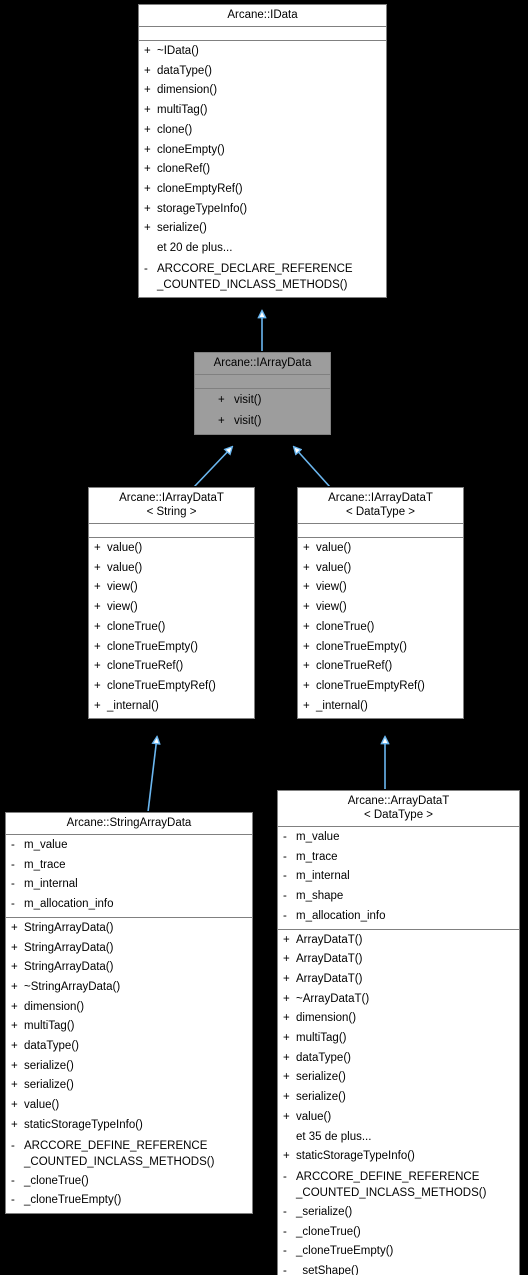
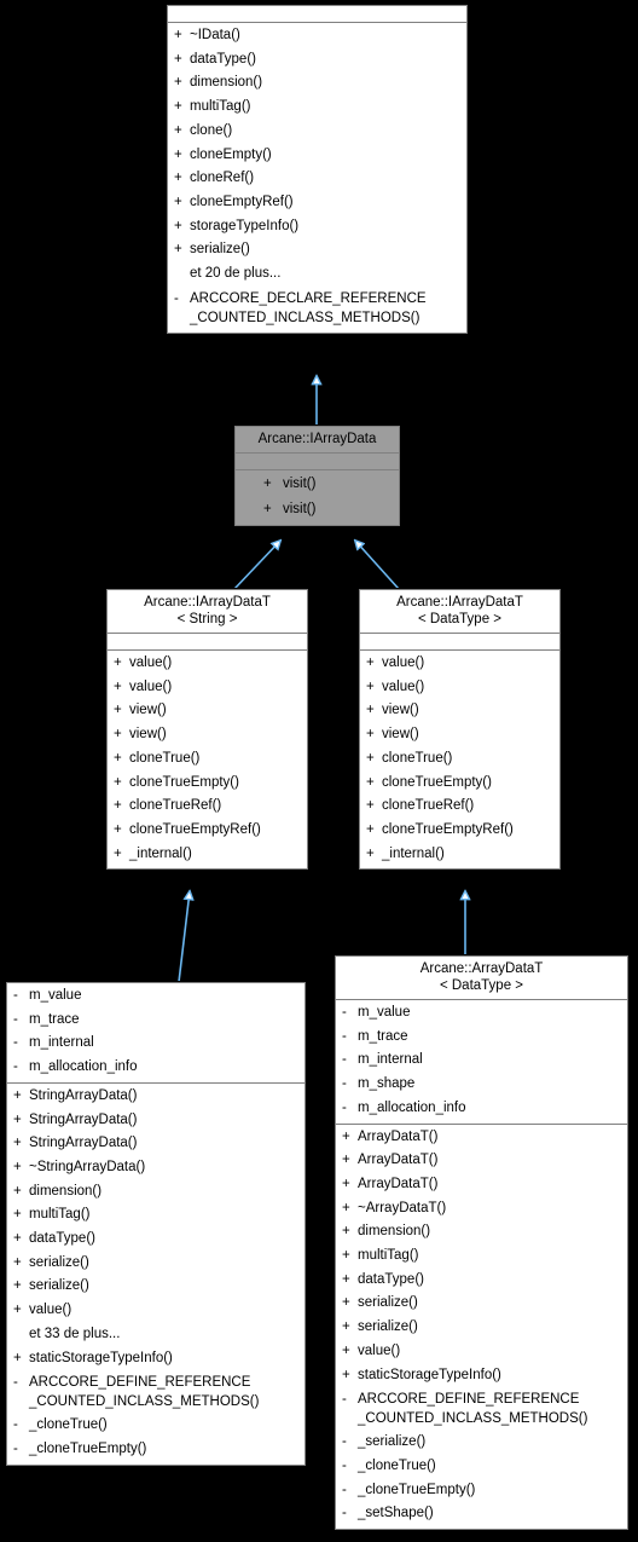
- Arcane::IData
  +
  ~IData()
  +
  dataType()
  +
  dimension()
  +
  multiTag()
  +
  clone()
  +
  cloneEmpty()
  +
  cloneRef()
  +
  cloneEmptyRef()
  +
  storageTypeInfo()
  +
  serialize()
  et 20 de plus...
  -
  ARCCORE_DECLARE_REFERENCE
  _COUNTED_INCLASS_METHODS()
  Arcane::IArrayData
  +
  visit()
  +
  visit()
  Arcane::IArrayDataT
  < String >
  +
  value()
  +
  value()
  +
  view()
  +
  view()
  +
  cloneTrue()
  +
  cloneTrueEmpty()
  +
  cloneTrueRef()
  +
  cloneTrueEmptyRef()
  +
  _internal()
  Arcane::IArrayDataT
  < DataType >
  +
  value()
  +
  value()
  +
  view()
  +
  view()
  +
  cloneTrue()
  +
  cloneTrueEmpty()
  +
  cloneTrueRef()
  +
  cloneTrueEmptyRef()
  +
  _internal()
- Arcane::StringArrayData
  -
  m_value
  -
  m_trace
  -
  m_internal
  -
  m_allocation_info
  +
  StringArrayData()
  +
  StringArrayData()
  +
  StringArrayData()
  +
  ~StringArrayData()
  +
  dimension()
  +
  multiTag()
  +
  dataType()
  +
  serialize()
  +
  serialize()
  +
  value()
+ et 33 de plus...
  +
  staticStorageTypeInfo()
  -
  ARCCORE_DEFINE_REFERENCE
  _COUNTED_INCLASS_METHODS()
  -
  _cloneTrue()
  -
  _cloneTrueEmpty()
  Arcane::ArrayDataT
  < DataType >
  -
  m_value
  -
  m_trace
  -
  m_internal
  -
  m_shape
  -
  m_allocation_info
  +
  ArrayDataT()
  +
  ArrayDataT()
  +
  ArrayDataT()
  +
  ~ArrayDataT()
  +
  dimension()
  +
  multiTag()
  +
  dataType()
  +
  serialize()
  +
  serialize()
  +
  value()
- et 35 de plus...
  +
  staticStorageTypeInfo()
  -
  ARCCORE_DEFINE_REFERENCE
  _COUNTED_INCLASS_METHODS()
  -
  _serialize()
  -
  _cloneTrue()
  -
  _cloneTrueEmpty()
  -
  _setShape()
